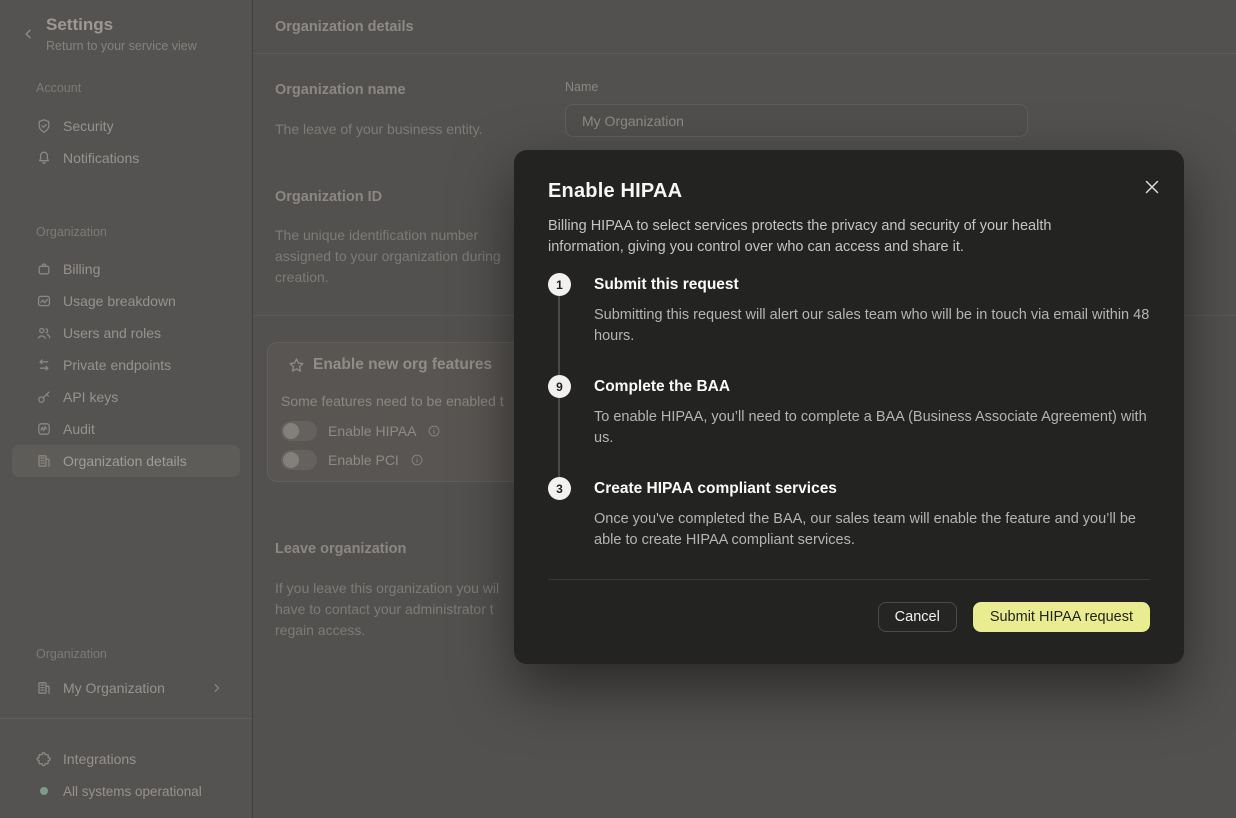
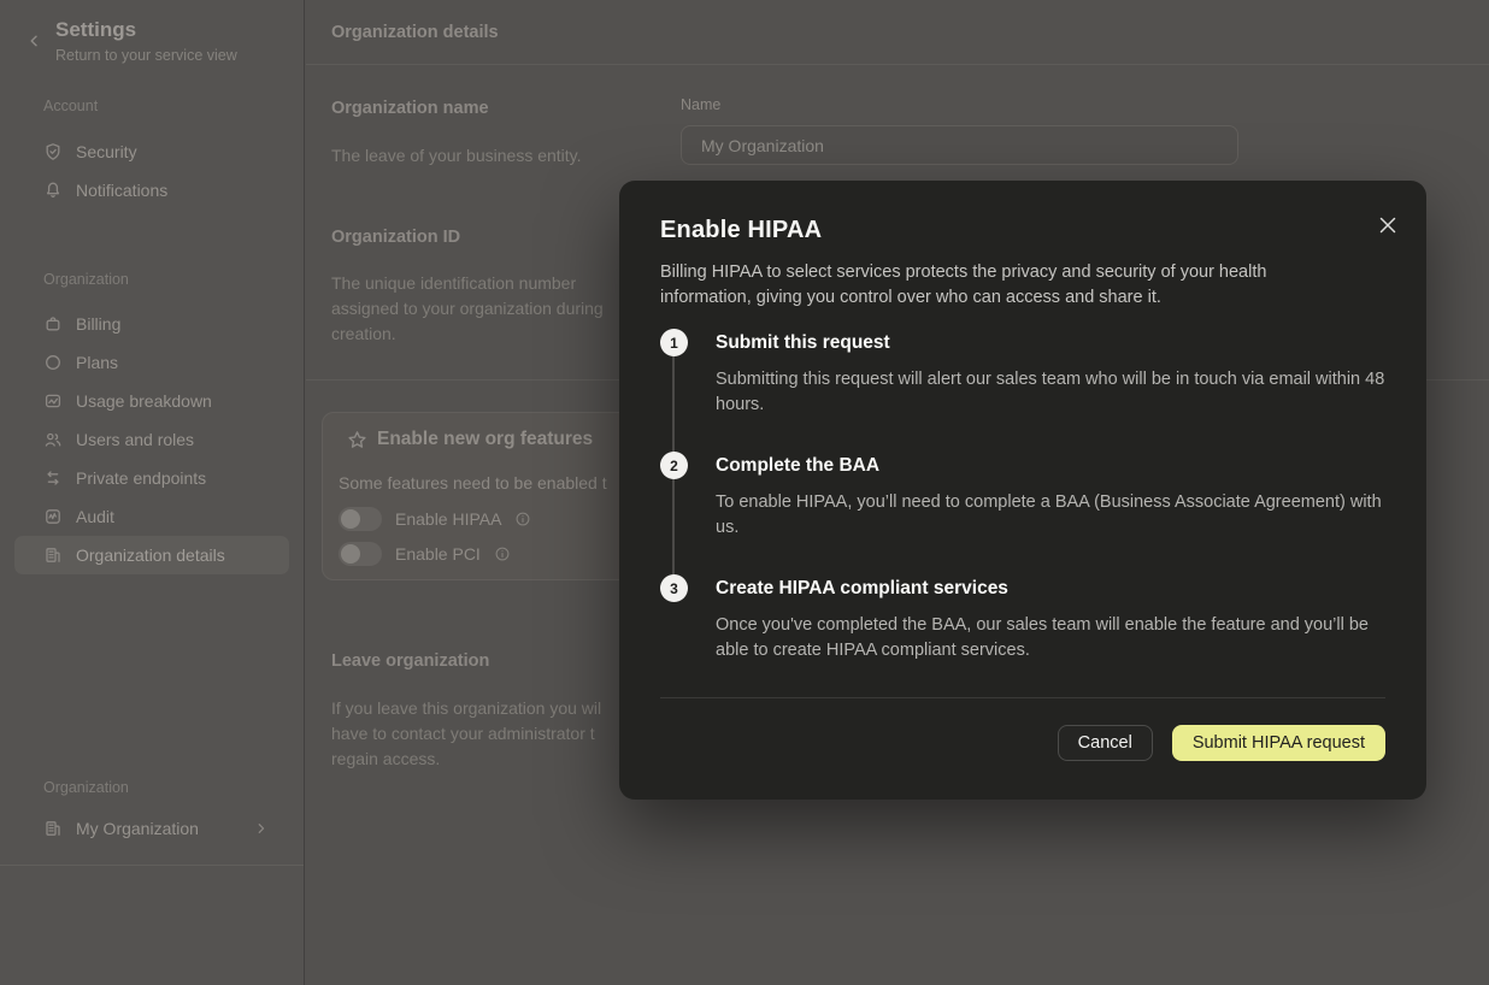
  Settings
  Return to your service view
  Account
  Security
  Notifications
  Organization
  Billing
+ Plans
  Usage breakdown
  Users and roles
  Private endpoints
- API keys
  Audit
  Organization details
  Organization
  My Organization
- Integrations
- All systems operational
  Organization details
  Organization name
  The leave of your business entity.
  Name
  My Organization
  Organization ID
  The unique identification number assigned to your organization during creation.
  Enable new org features
  Some features need to be enabled t
  Enable HIPAA
  Enable PCI
  Leave organization
  If you leave this organization you wil
  have to contact your administrator t
  regain access.
  Enable HIPAA
  Billing HIPAA to select services protects the privacy and security of your health information, giving you control over who can access and share it.
  1
  Submit this request
  Submitting this request will alert our sales team who will be in touch via email within 48 hours.
- 9
+ 2
  Complete the BAA
  To enable HIPAA, you’ll need to complete a BAA (Business Associate Agreement) with us.
  3
  Create HIPAA compliant services
  Once you've completed the BAA, our sales team will enable the feature and you’ll be able to create HIPAA compliant services.
  Cancel
  Submit HIPAA request
